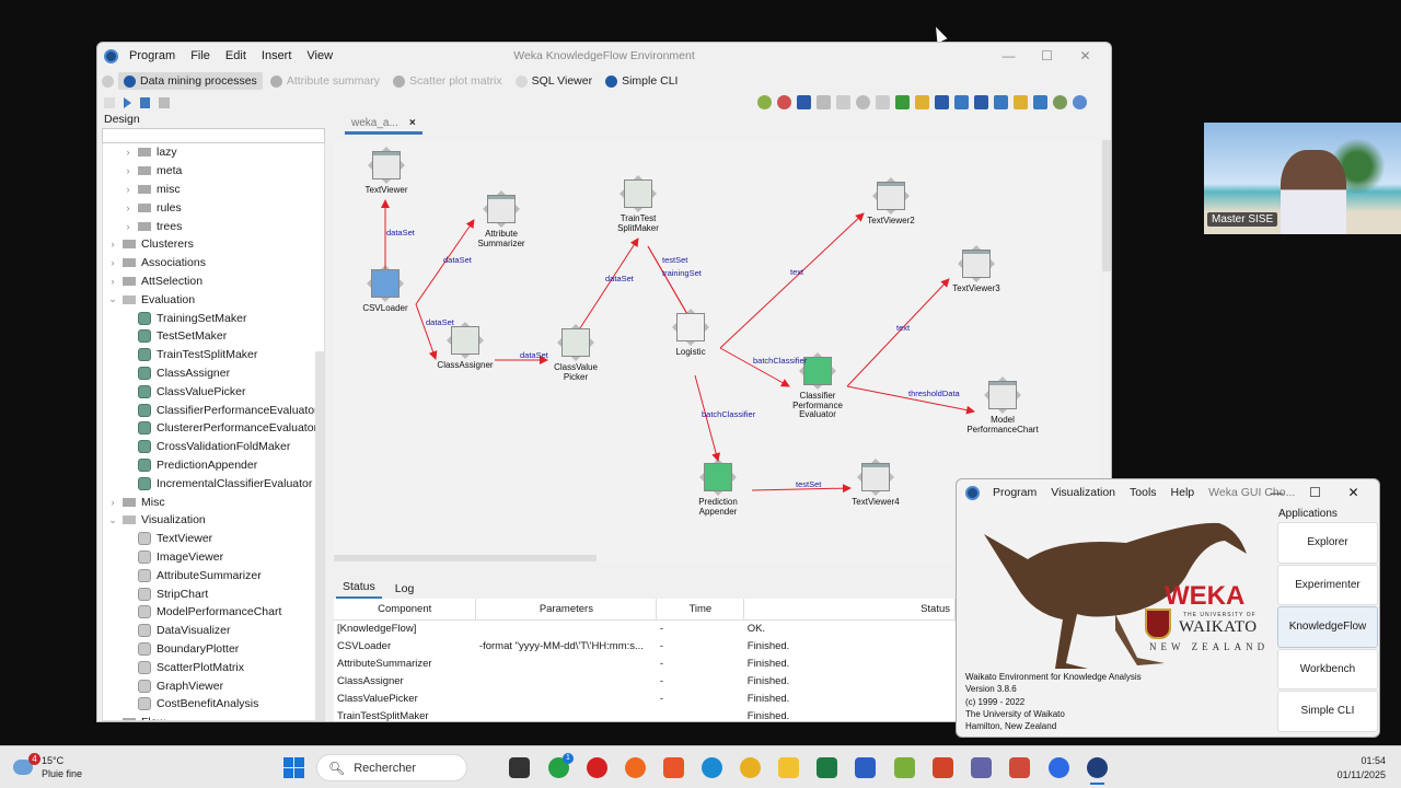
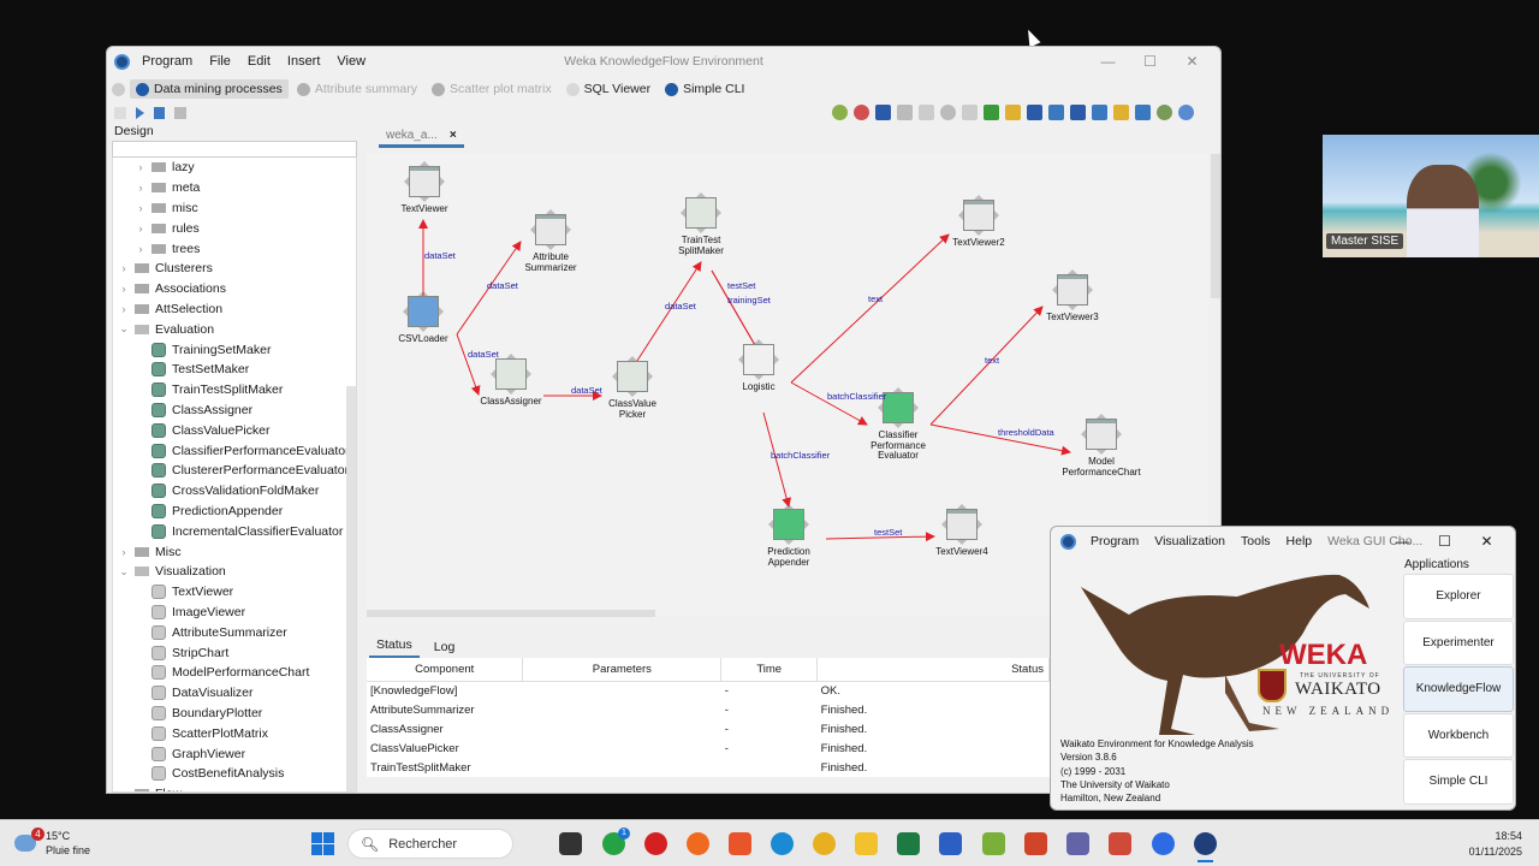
  Program File Edit Insert View
  Weka KnowledgeFlow Environment
  —
  ☐
  ✕
  Data mining processes
  Attribute summary
  Scatter plot matrix
  SQL Viewer
  Simple CLI
  Design
  ›
  lazy
  ›
  meta
  ›
  misc
  ›
  rules
  ›
  trees
  ›
  Clusterers
  ›
  Associations
  ›
  AttSelection
  ⌄
  Evaluation
  TrainingSetMaker
  TestSetMaker
  TrainTestSplitMaker
  ClassAssigner
  ClassValuePicker
  ClassifierPerformanceEvaluato
  ClustererPerformanceEvaluato
  CrossValidationFoldMaker
  PredictionAppender
  IncrementalClassifierEvaluator
  ›
  Misc
  ⌄
  Visualization
  TextViewer
  ImageViewer
  AttributeSummarizer
  StripChart
  ModelPerformanceChart
  DataVisualizer
  BoundaryPlotter
  ScatterPlotMatrix
  GraphViewer
  CostBenefitAnalysis
  weka_a...
  ×
  TextViewer
  CSVLoader
  Attribute
  Summarizer
  ClassAssigner
  ClassValue
  Picker
  TrainTest
  SplitMaker
  Logistic
  TextViewer2
  TextViewer3
  Classifier
  Performance Evaluator
  Model
  PerformanceChart
  Prediction
  Appender
  TextViewer4
  dataSet
  dataSet
  dataSet
  dataSet
  dataSet
  testSet
  trainingSet
  text
  batchClassifier
  batchClassifier
  text
  thresholdData
  testSet
  Status
  Log
  Component	Parameters	Time	Status
  [KnowledgeFlow]		-	OK.
- CSVLoader	-format "yyyy-MM-dd\'T\'HH:mm:s...	-	Finished.
  AttributeSummarizer		-	Finished.
  ClassAssigner		-	Finished.
  ClassValuePicker		-	Finished.
  TrainTestSplitMaker			Finished.
  Master SISE
  Program Visualization Tools Help
  Weka GUI Cho...
  —
  ☐
  ✕
  WEKA
  WAIKATO
  NEW ZEALAND
  Waikato Environment for Knowledge Analysis
  Version 3.8.6
- (c) 1999 - 2022
+ (c) 1999 - 2031
  The University of Waikato
  Hamilton, New Zealand
  Applications
  Explorer
  Experimenter
  KnowledgeFlow
  Workbench
  Simple CLI
  4
  15°C
  Pluie fine
  🔍︎
  Rechercher
- 01:54
+ 18:54
  01/11/2025
